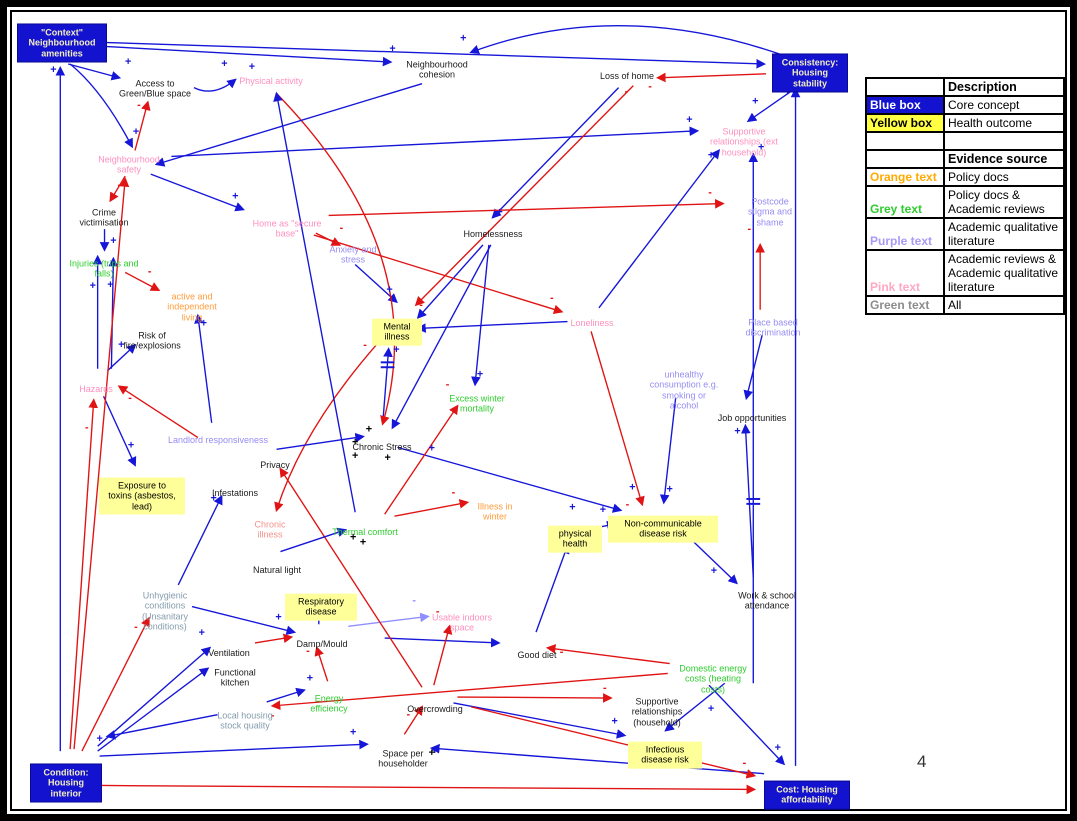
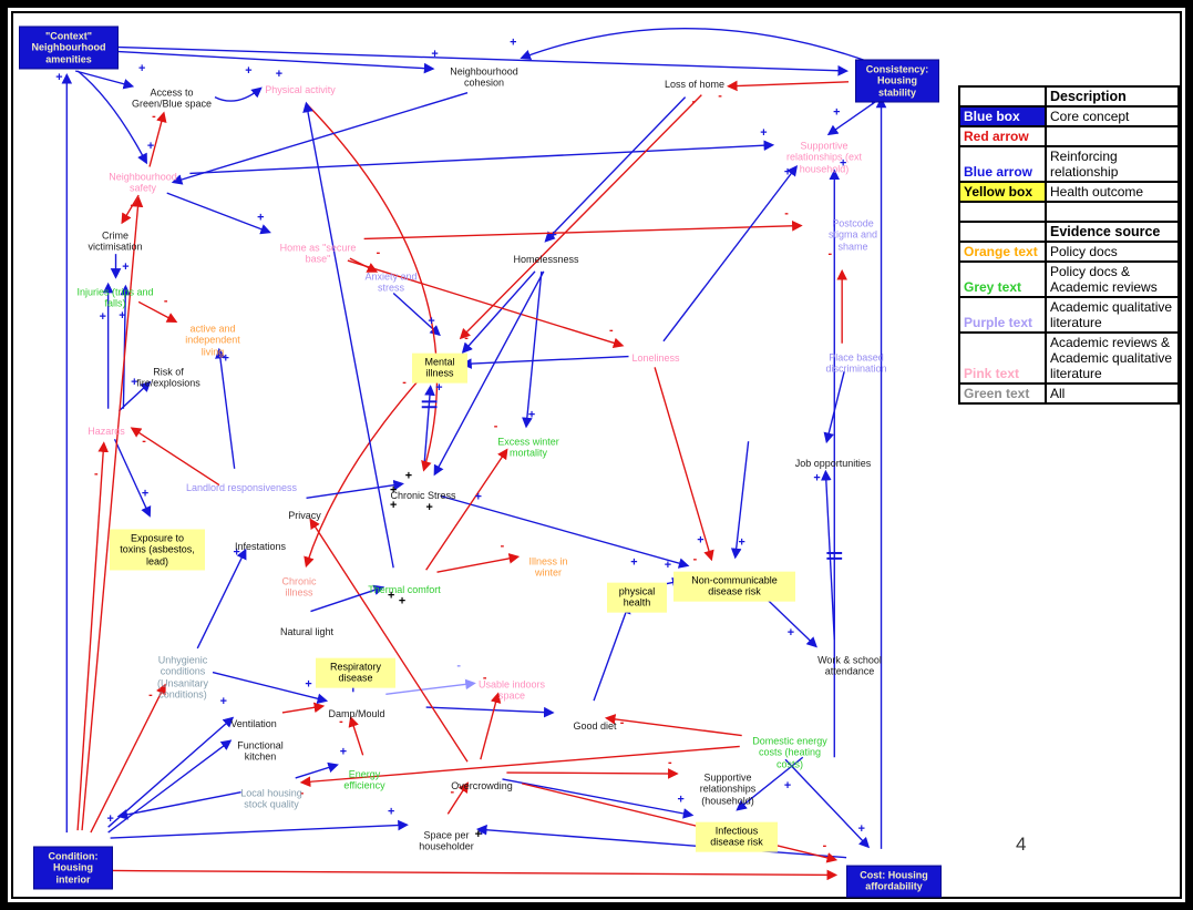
  +
  +
  +
  +
  -
  +
  +
  -
  +
  +
  -
  +
  +
  +
  -
  -
  +
  +
  +
  -
  +
  +
  +
  +
  +
  +
  -
  -
  -
  +
  -
  +
  -
  +
  +
  -
  -
  +
  +
  -
  +
  -
  -
  -
  +
  +
  -
  +
  +
  +
  -
  -
  +
  +
  -
  +
  -
  +
  -
  +
  +
  +
  -
  +
  -
  +
  +
  +
  +
  +
  +
  -
  "Context"
  Neighbourhood
  amenities
  Consistency:
  Housing
  stability
  Condition:
  Housing
  interior
  Cost: Housing
  affordability
  Access to
  Green/Blue space
  Physical activity
  Neighbourhood
  cohesion
  Loss of home
  Supportive
  relationships (ext
  household)
  Neighbourhood
  safety
  Postcode
  stigma and
  shame
  Crime
  victimisation
  Home as "secure
  base"
  Homelessness
  Anxiety and
  stress
  Injuries (trips and
  falls)
  active and
  independent
  living
  Loneliness
  Place based
  discrimination
  Risk of
  fire/explosions
  Mental
  illness
  Hazards
- unhealthy
- consumption e.g.
- smoking or
- alcohol
  Excess winter
  mortality
  Job opportunities
  Landlord responsiveness
  Chronic Stress
  Privacy
  Exposure to
  toxins (asbestos,
  lead)
  Infestations
  Illness in
  winter
  physical
  health
  Non-communicable
  disease risk
  Chronic
  illness
  Thermal comfort
  Natural light
  Work & school
  attendance
  Unhygienic
  conditions
  (Unsanitary
  conditions)
  Respiratory
  disease
  Usable indoors
  space
  Ventilation
  Damp/Mould
  Good diet
  Functional
  kitchen
  Domestic energy
  costs (heating
  costs)
  Energy
  efficiency
  Overcrowding
  Local housing
  stock quality
  Supportive
  relationships
  (household)
  Infectious
  disease risk
  Space per
  householder
  	Description
  Blue box	Core concept
+ Red arrow
+ Blue arrow	Reinforcing relationship
  Yellow box	Health outcome
  	Evidence source
  Orange text	Policy docs
  Grey text	Policy docs & Academic reviews
  Purple text	Academic qualitative literature
  Pink text	Academic reviews & Academic qualitative literature
  Green text	All
  4
